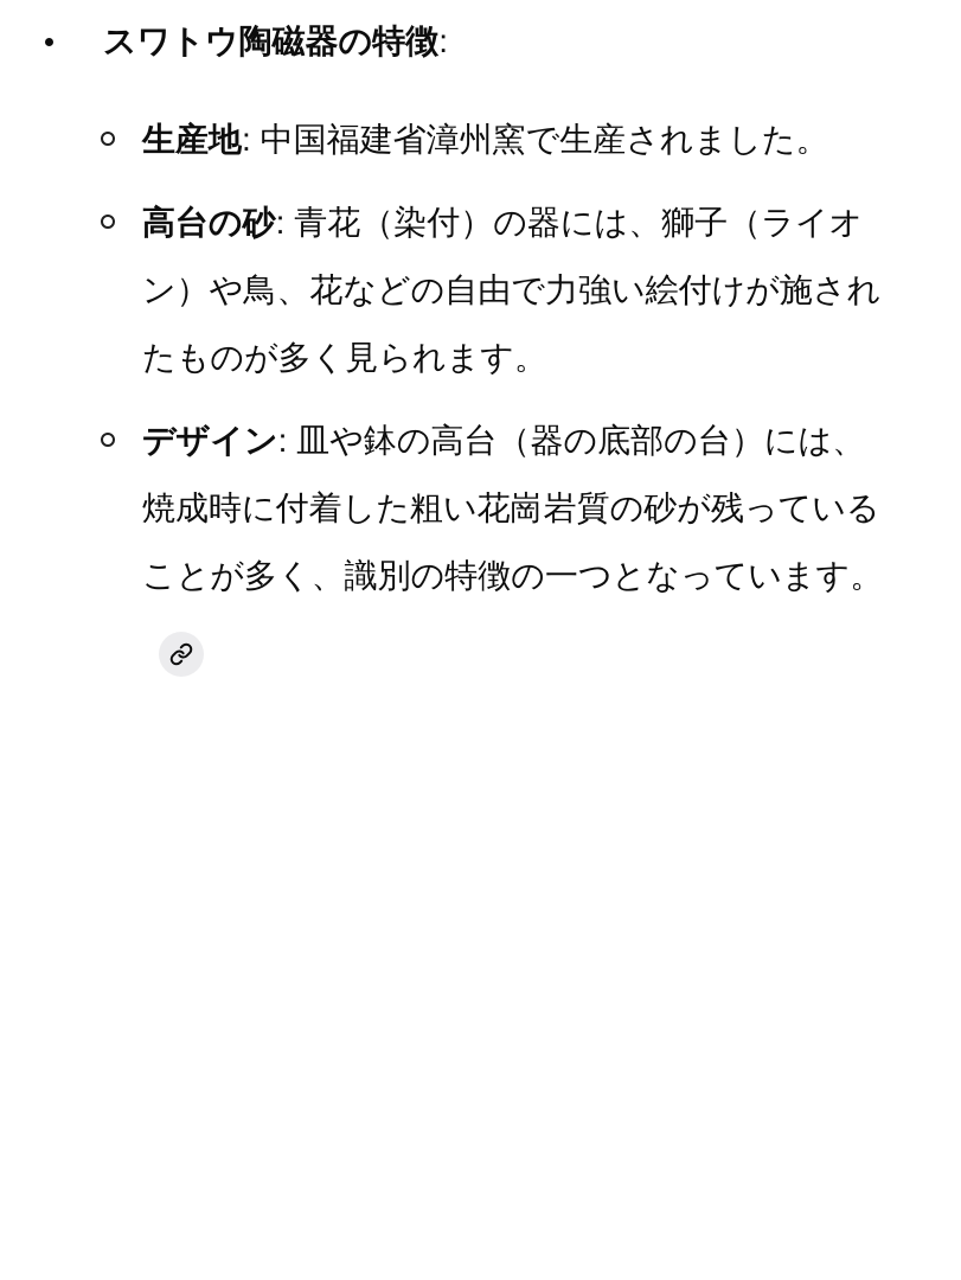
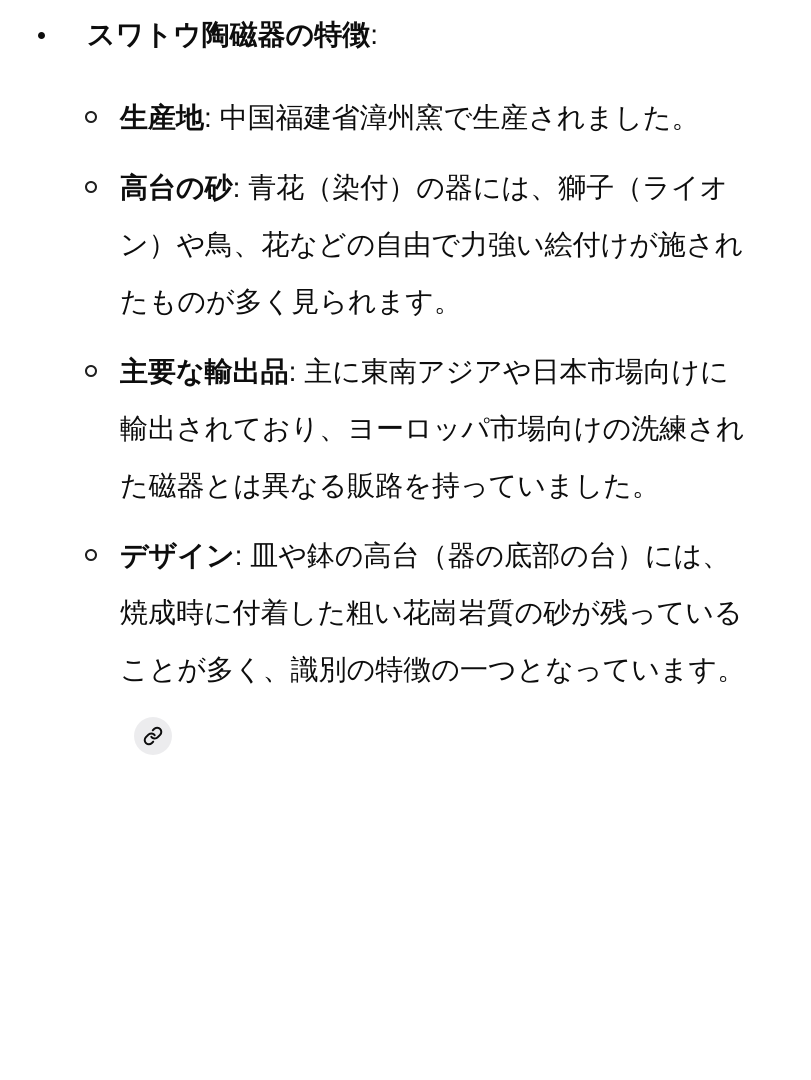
  スワトウ陶磁器の特徴:
  生産地: 中国福建省漳州窯で生産されました。
  高台の砂: 青花（染付）の器には、獅子（ライオン）や鳥、花などの自由で力強い絵付けが施されたものが多く見られます。
+ 主要な輸出品: 主に東南アジアや日本市場向けに輸出されており、ヨーロッパ市場向けの洗練された磁器とは異なる販路を持っていました。
  デザイン: 皿や鉢の高台（器の底部の台）には、焼成時に付着した粗い花崗岩質の砂が残っていることが多く、識別の特徴の一つとなっています。
